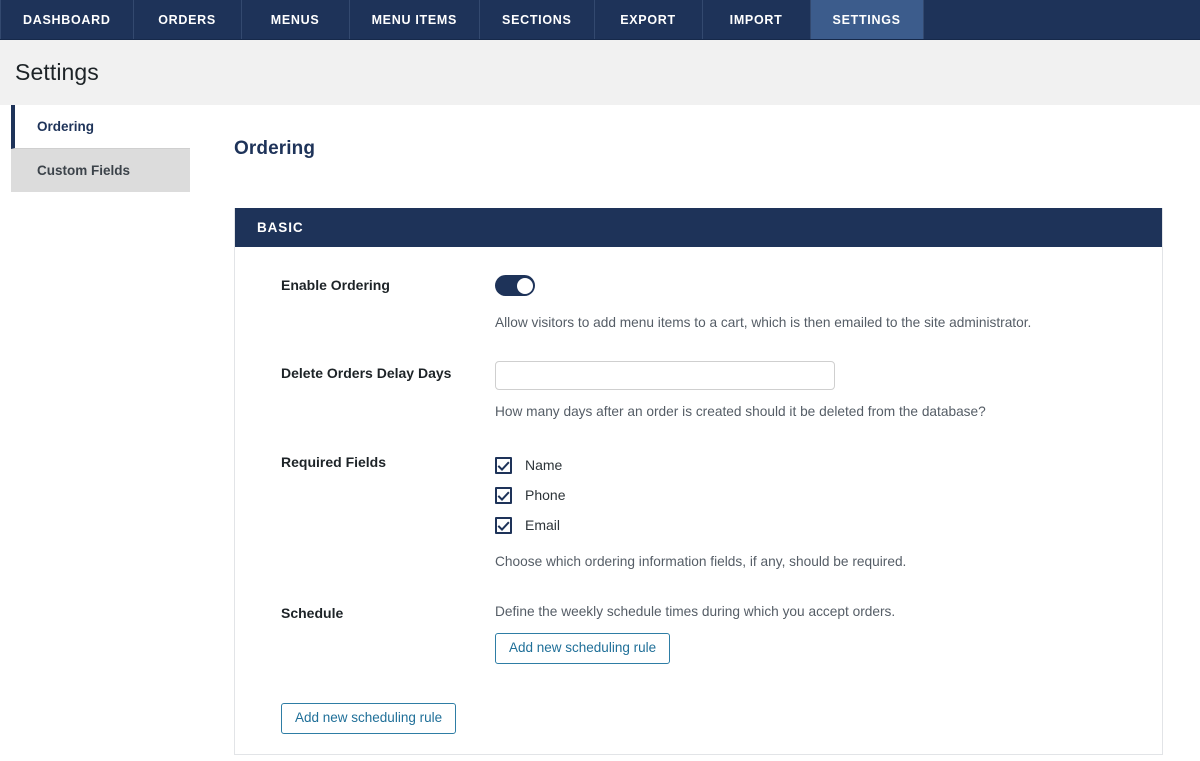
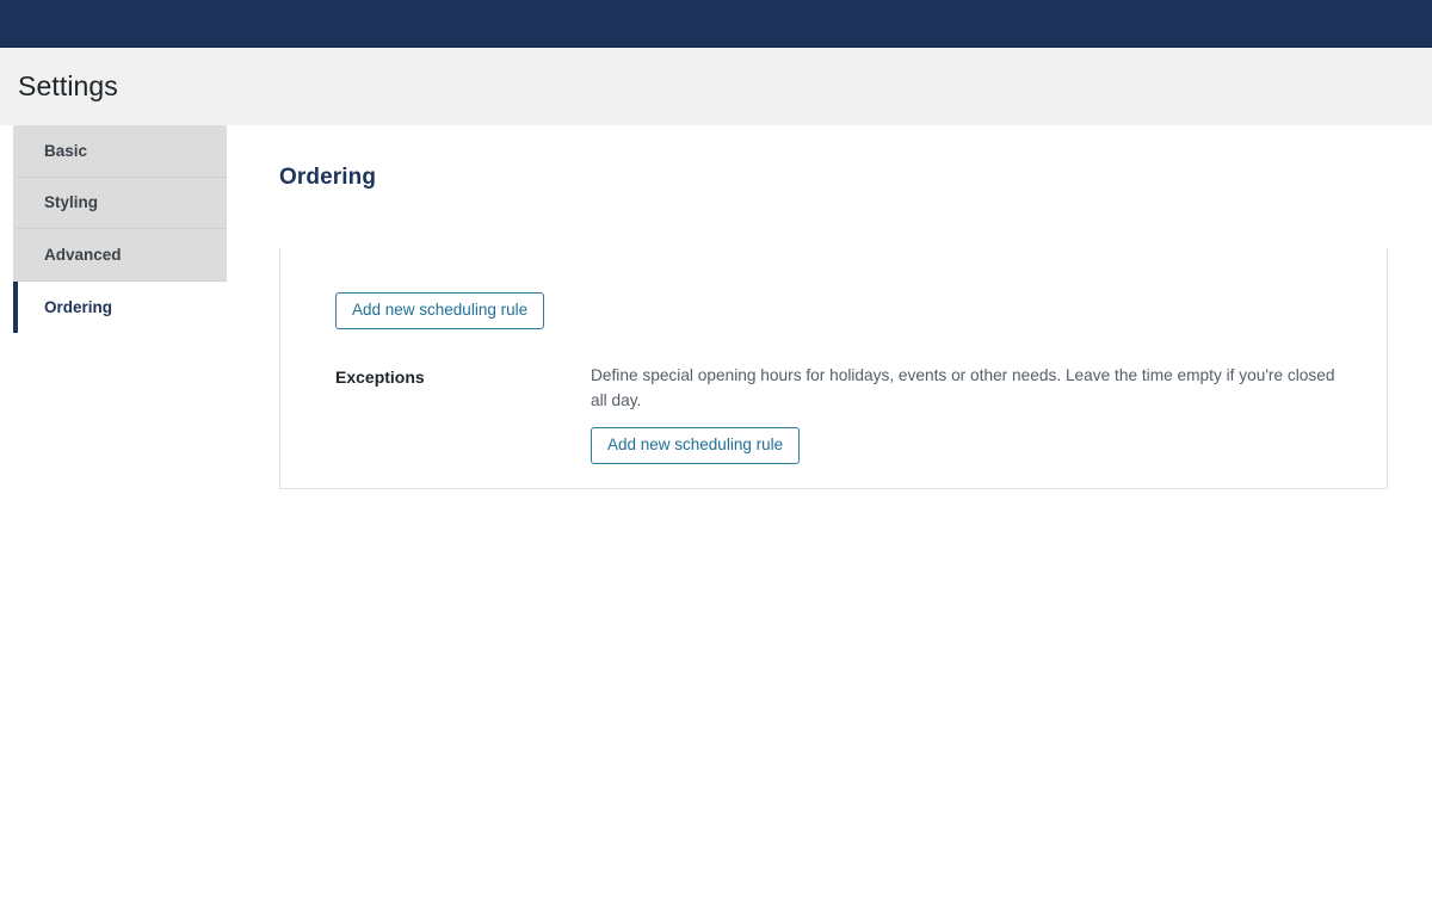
- DASHBOARD
- ORDERS
- MENUS
- MENU ITEMS
- SECTIONS
- EXPORT
- IMPORT
- SETTINGS
  Settings
+ Basic
+ Styling
+ Advanced
  Ordering
- Custom Fields
  Ordering
- BASIC
- Enable Ordering
- Allow visitors to add menu items to a cart, which is then emailed to the site administrator.
- Delete Orders Delay Days
- How many days after an order is created should it be deleted from the database?
- Required Fields
- Name
- Phone
- Email
- Choose which ordering information fields, if any, should be required.
- Schedule
- Define the weekly schedule times during which you accept orders.
  Add new scheduling rule
+ Exceptions
+ Define special opening hours for holidays, events or other needs. Leave the time empty if you're closed all day.
  Add new scheduling rule
